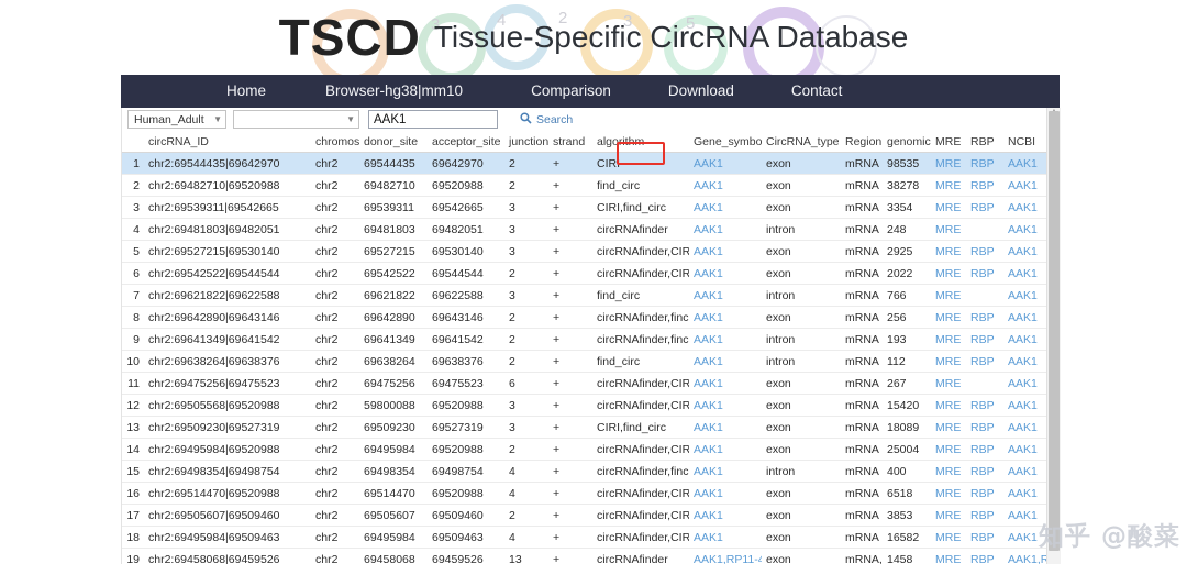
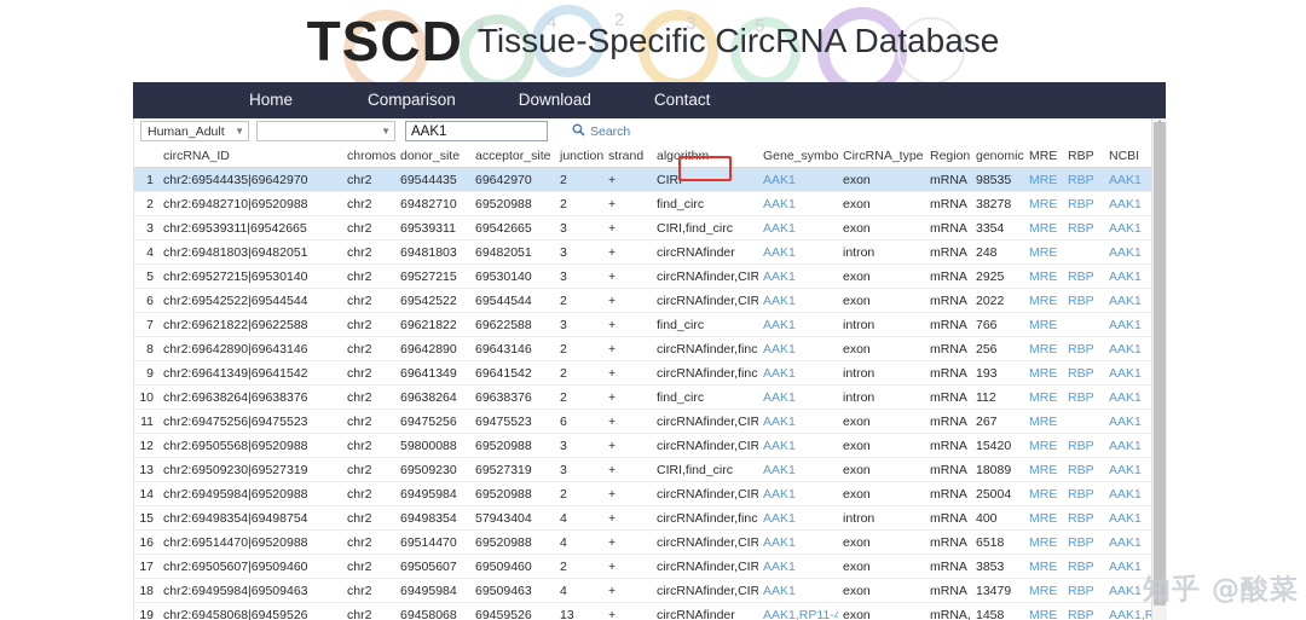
  3
  4
  2
  3
  5
  TSCD
  Tissue-Specific CircRNA Database
  Home
- Browser-hg38|mm10
  Comparison
  Download
  Contact
  Human_Adult
  ▼
  ▼
  AAK1
  Search
  	circRNA_ID	chromos	donor_site	acceptor_site	junction	strand	algorithm	Gene_symbo	CircRNA_type	Region	genomic	MRE	RBP	NCBI
  1	chr2:69544435|69642970	chr2	69544435	69642970	2	+	CIRI	AAK1	exon	mRNA	98535	MRE	RBP	AAK1
  2	chr2:69482710|69520988	chr2	69482710	69520988	2	+	find_circ	AAK1	exon	mRNA	38278	MRE	RBP	AAK1
  3	chr2:69539311|69542665	chr2	69539311	69542665	3	+	CIRI,find_circ	AAK1	exon	mRNA	3354	MRE	RBP	AAK1
  4	chr2:69481803|69482051	chr2	69481803	69482051	3	+	circRNAfinder	AAK1	intron	mRNA	248	MRE		AAK1
  5	chr2:69527215|69530140	chr2	69527215	69530140	3	+	circRNAfinder,CIR	AAK1	exon	mRNA	2925	MRE	RBP	AAK1
  6	chr2:69542522|69544544	chr2	69542522	69544544	2	+	circRNAfinder,CIR	AAK1	exon	mRNA	2022	MRE	RBP	AAK1
  7	chr2:69621822|69622588	chr2	69621822	69622588	3	+	find_circ	AAK1	intron	mRNA	766	MRE		AAK1
  8	chr2:69642890|69643146	chr2	69642890	69643146	2	+	circRNAfinder,finc	AAK1	exon	mRNA	256	MRE	RBP	AAK1
  9	chr2:69641349|69641542	chr2	69641349	69641542	2	+	circRNAfinder,finc	AAK1	intron	mRNA	193	MRE	RBP	AAK1
  10	chr2:69638264|69638376	chr2	69638264	69638376	2	+	find_circ	AAK1	intron	mRNA	112	MRE	RBP	AAK1
  11	chr2:69475256|69475523	chr2	69475256	69475523	6	+	circRNAfinder,CIR	AAK1	exon	mRNA	267	MRE		AAK1
  12	chr2:69505568|69520988	chr2	59800088	69520988	3	+	circRNAfinder,CIR	AAK1	exon	mRNA	15420	MRE	RBP	AAK1
  13	chr2:69509230|69527319	chr2	69509230	69527319	3	+	CIRI,find_circ	AAK1	exon	mRNA	18089	MRE	RBP	AAK1
  14	chr2:69495984|69520988	chr2	69495984	69520988	2	+	circRNAfinder,CIR	AAK1	exon	mRNA	25004	MRE	RBP	AAK1
- 15	chr2:69498354|69498754	chr2	69498354	69498754	4	+	circRNAfinder,finc	AAK1	intron	mRNA	400	MRE	RBP	AAK1
+ 15	chr2:69498354|69498754	chr2	69498354	57943404	4	+	circRNAfinder,finc	AAK1	intron	mRNA	400	MRE	RBP	AAK1
  16	chr2:69514470|69520988	chr2	69514470	69520988	4	+	circRNAfinder,CIR	AAK1	exon	mRNA	6518	MRE	RBP	AAK1
  17	chr2:69505607|69509460	chr2	69505607	69509460	2	+	circRNAfinder,CIR	AAK1	exon	mRNA	3853	MRE	RBP	AAK1
- 18	chr2:69495984|69509463	chr2	69495984	69509463	4	+	circRNAfinder,CIR	AAK1	exon	mRNA	16582	MRE	RBP	AAK1
+ 18	chr2:69495984|69509463	chr2	69495984	69509463	4	+	circRNAfinder,CIR	AAK1	exon	mRNA	13479	MRE	RBP	AAK1
  19	chr2:69458068|69459526	chr2	69458068	69459526	13	+	circRNAfinder	AAK1,RP11-4	exon	mRNA,	1458	MRE	RBP	AAK1,R
  知乎 @酸菜
